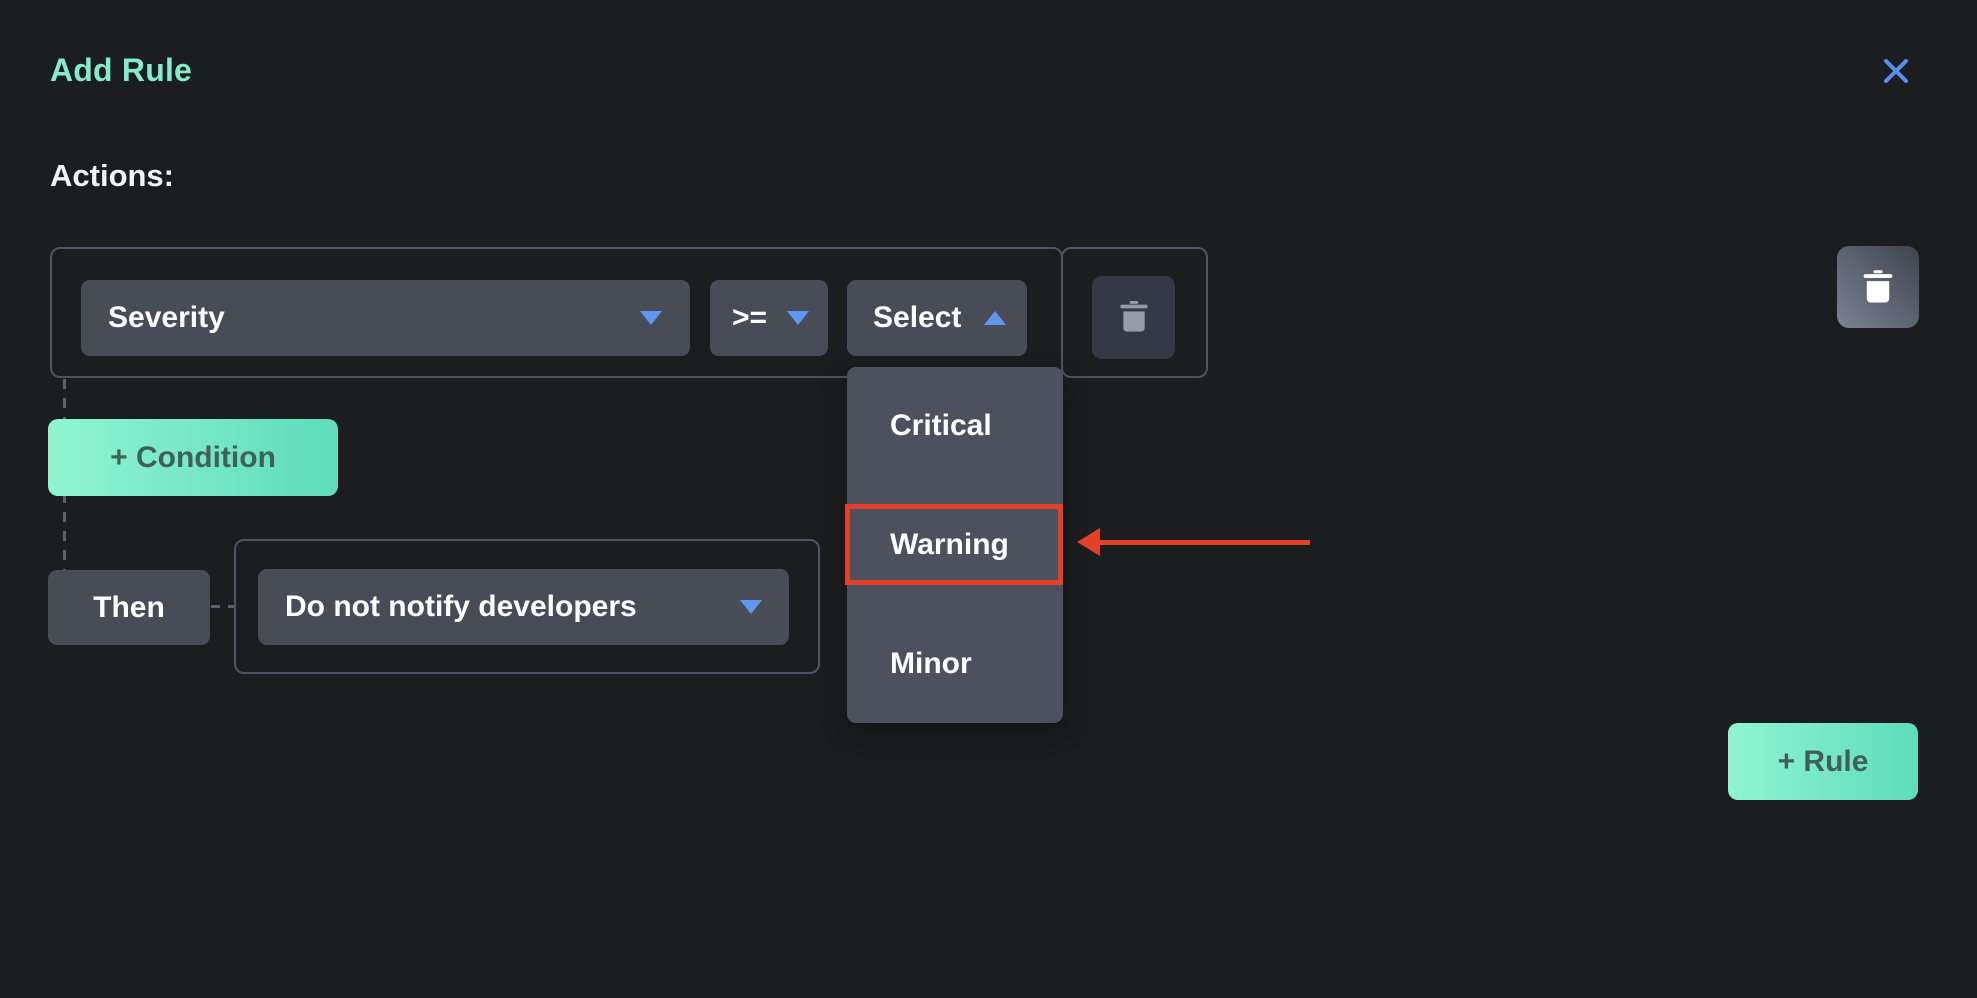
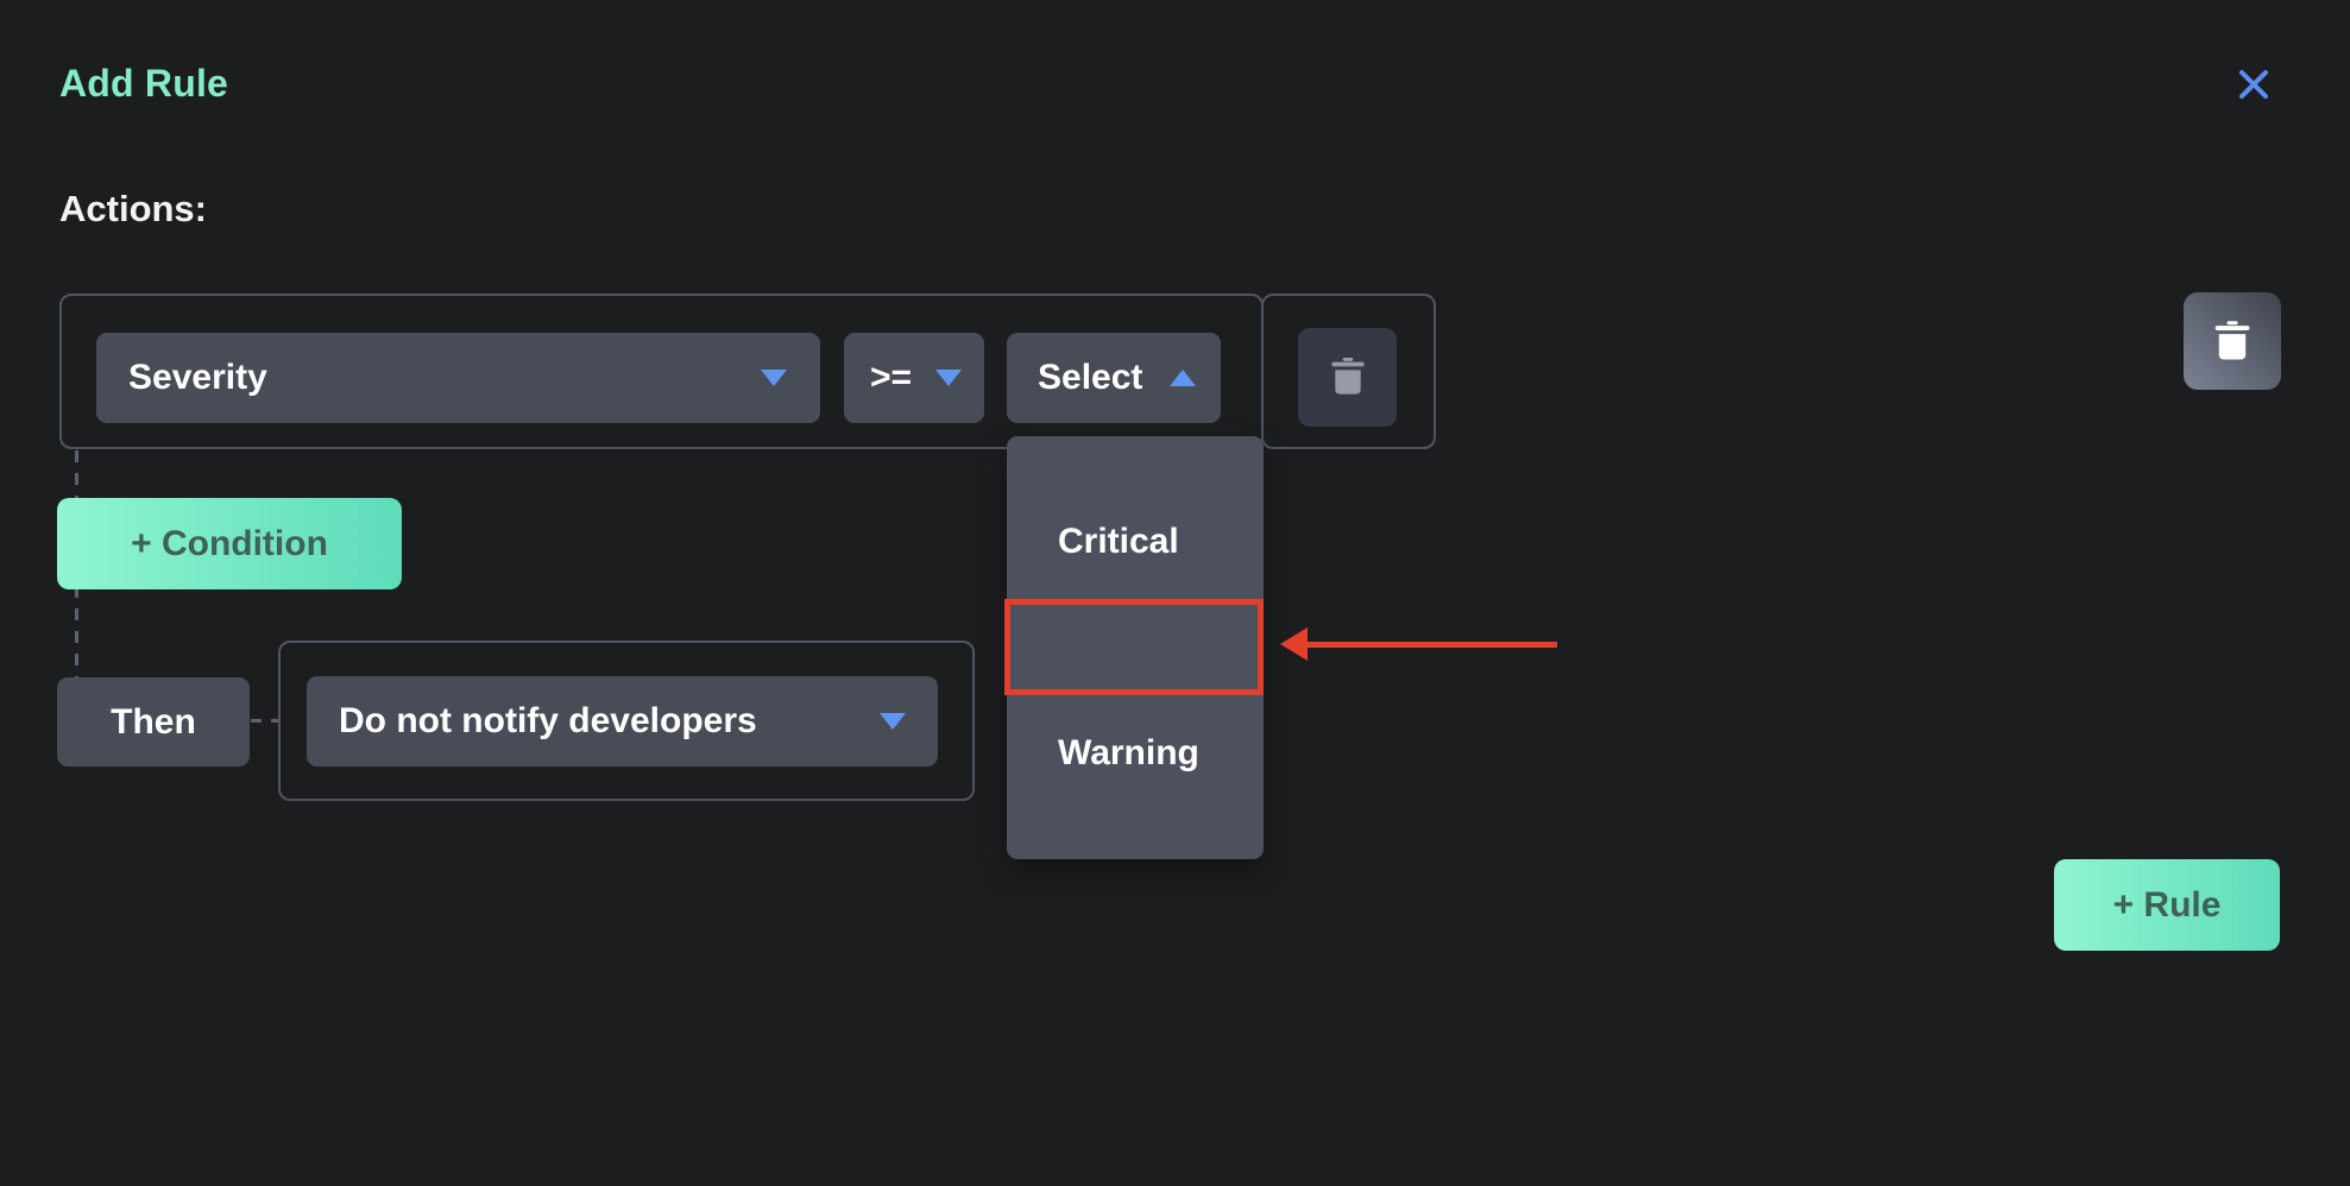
  Add Rule
  Actions:
  Severity
  >=
  Select
  + Condition
  Then
  Do not notify developers
  Critical
  Warning
- Minor
  + Rule
